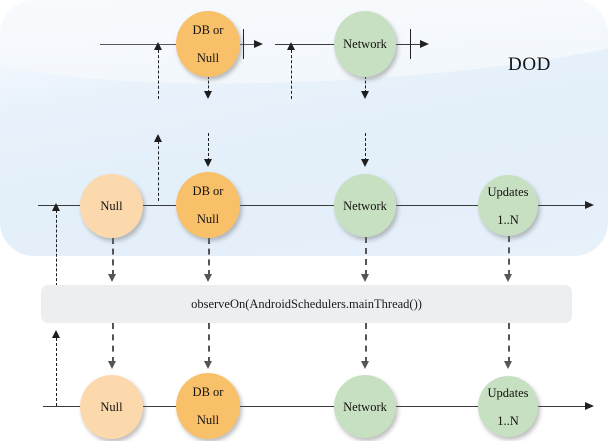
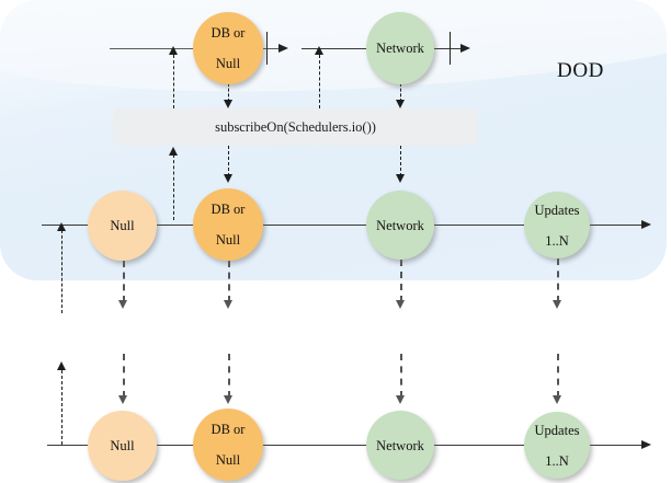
  DOD
  DB or
  Null
  Network
+ subscribeOn(Schedulers.io())
  Null
  DB or
  Null
  Network
  Updates
  1..N
- observeOn(AndroidSchedulers.mainThread())
  Null
  DB or
  Null
  Network
  Updates
  1..N
